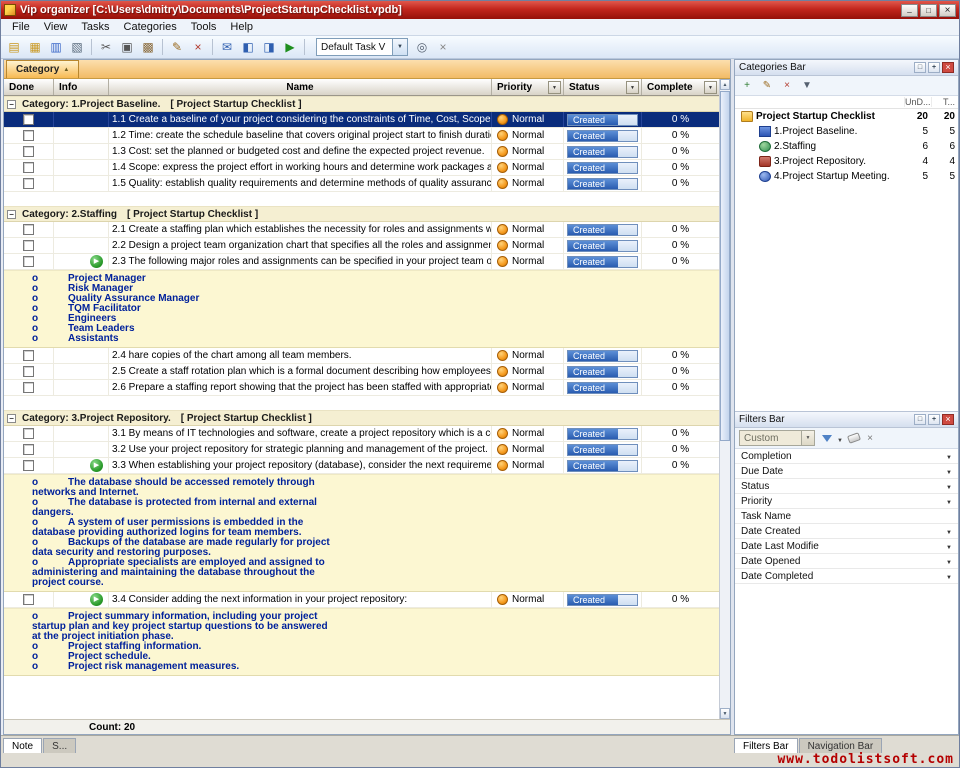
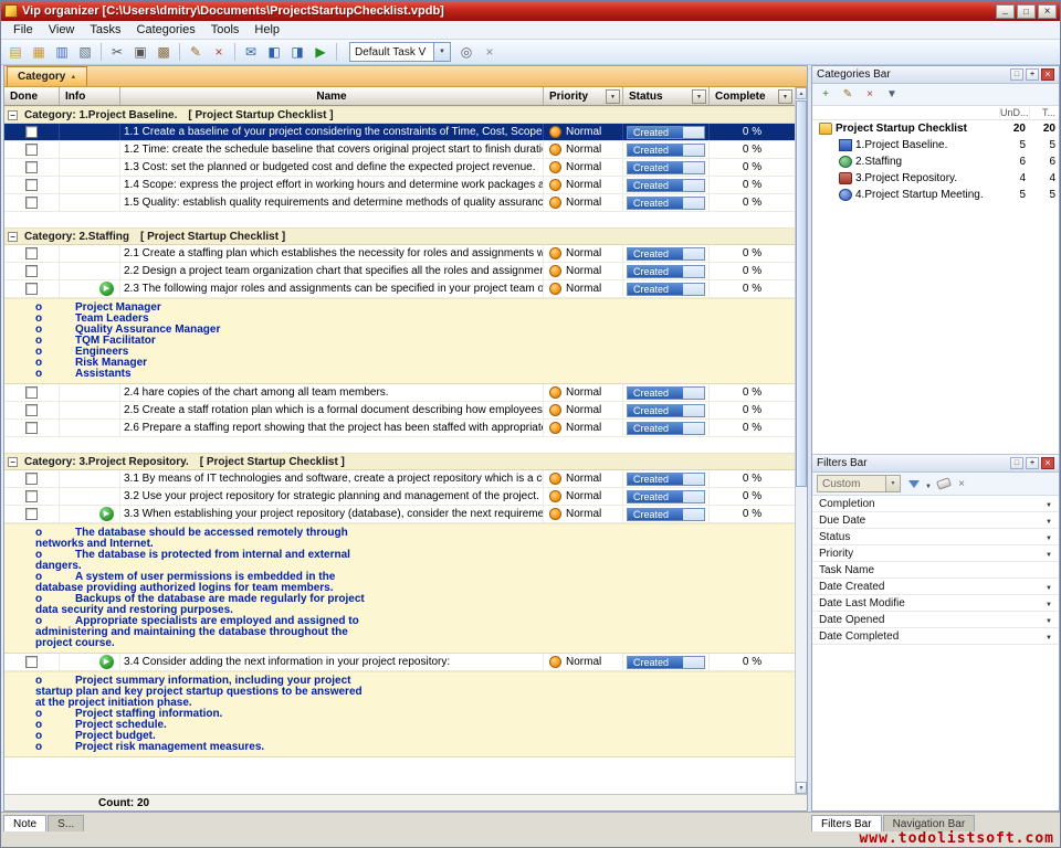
  Vip organizer [C:\Users\dmitry\Documents\ProjectStartupChecklist.vpdb]
  File
  View
  Tasks
  Categories
  Tools
  Help
  ▤
  ▦
  ▥
  ▧
  ✂
  ▣
  ▩
  ✎
  ×
  ✉
  ◧
  ◨
  ▶
  Default Task V
  ◎
  ×
  Category
  Done
  Info
  Name
  Priority
  Status
  Complete
  Category: 1.Project Baseline.
  [ Project Startup Checklist ]
  1.1 Create a baseline of your project considering the constraints of Time, Cost, Scope
  Normal
  Created
  0 %
  1.2 Time: create the schedule baseline that covers original project start to finish durati
  Normal
  Created
  0 %
  1.3 Cost: set the planned or budgeted cost and define the expected project revenue.
  Normal
  Created
  0 %
  1.4 Scope: express the project effort in working hours and determine work packages a
  Normal
  Created
  0 %
  1.5 Quality: establish quality requirements and determine methods of quality assuranc
  Normal
  Created
  0 %
  Category: 2.Staffing
  [ Project Startup Checklist ]
  2.1 Create a staffing plan which establishes the necessity for roles and assignments w
  Normal
  Created
  0 %
  2.2 Design a project team organization chart that specifies all the roles and assignmen
  Normal
  Created
  0 %
  2.3 The following major roles and assignments can be specified in your project team o
  Normal
  Created
  0 %
  Project Manager
- Risk Manager
+ Team Leaders
  Quality Assurance Manager
  TQM Facilitator
  Engineers
- Team Leaders
+ Risk Manager
  Assistants
  2.4 hare copies of the chart among all team members.
  Normal
  Created
  0 %
  2.5 Create a staff rotation plan which is a formal document describing how employees
  Normal
  Created
  0 %
  2.6 Prepare a staffing report showing that the project has been staffed with appropriat
  Normal
  Created
  0 %
  Category: 3.Project Repository.
  [ Project Startup Checklist ]
  3.1 By means of IT technologies and software, create a project repository which is a c
  Normal
  Created
  0 %
  3.2 Use your project repository for strategic planning and management of the project.
  Normal
  Created
  0 %
  3.3 When establishing your project repository (database), consider the next requireme
  Normal
  Created
  0 %
  The database should be accessed remotely through networks and Internet.
  The database is protected from internal and external dangers.
  A system of user permissions is embedded in the database providing authorized logins for team members.
  Backups of the database are made regularly for project data security and restoring purposes.
  Appropriate specialists are employed and assigned to administering and maintaining the database throughout the project course.
  3.4 Consider adding the next information in your project repository:
  Normal
  Created
  0 %
  Project summary information, including your project startup plan and key project startup questions to be answered at the project initiation phase.
  Project staffing information.
  Project schedule.
+ Project budget.
  Project risk management measures.
  Count: 20
  Categories Bar
  +
  ✎
  ×
  ▼
  UnD...
  T...
  Project Startup Checklist
  20
  20
  1.Project Baseline.
  5
  5
  2.Staffing
  6
  6
  3.Project Repository.
  4
  4
  4.Project Startup Meeting.
  5
  5
  Filters Bar
  Custom
  ×
  Completion
  Due Date
  Status
  Priority
  Task Name
  Date Created
  Date Last Modifie
  Date Opened
  Date Completed
  Note
  S...
  Filters Bar
  Navigation Bar
  www.todolistsoft.com
